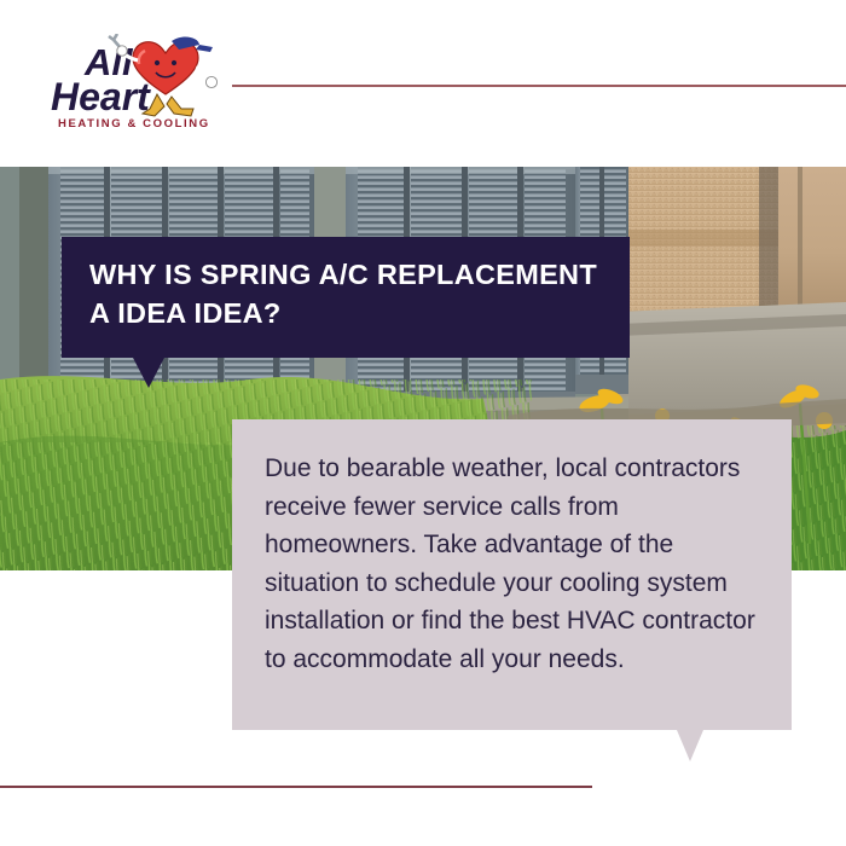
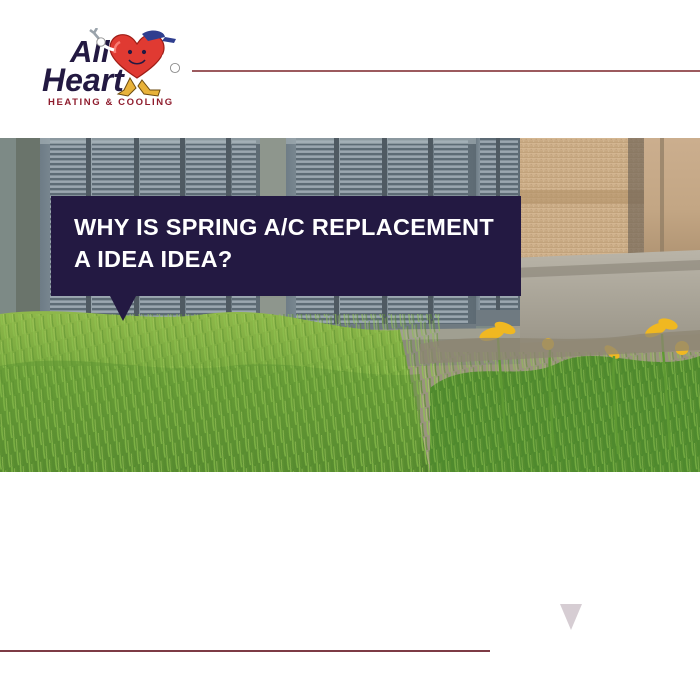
  All
  Heart
  HEATING & COOLING
  WHY IS SPRING A/C REPLACEMENT A IDEA IDEA?
- Due to bearable weather, local contractors receive fewer service calls from homeowners. Take advantage of the situation to schedule your cooling system installation or find the best HVAC contractor to accommodate all your needs.
